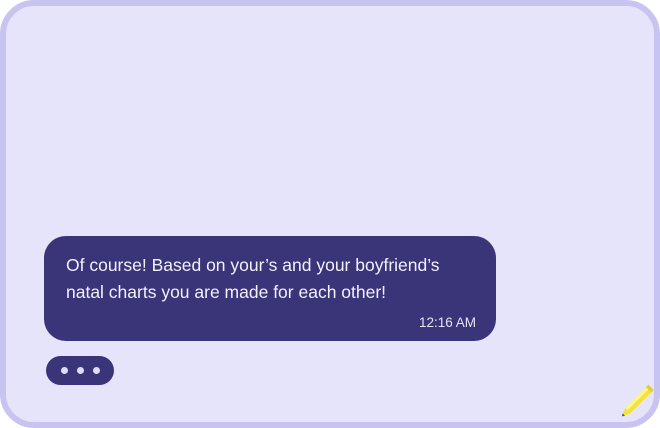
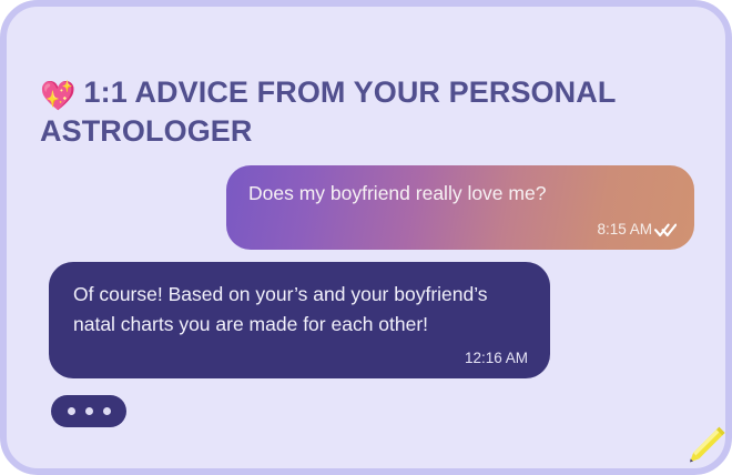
+ 💖 1:1 ADVICE FROM YOUR PERSONAL ASTROLOGER
+ Does my boyfriend really love me?
+ 8:15 AM
  Of course! Based on your’s and your boyfriend’s natal charts you are made for each other!
  12:16 AM
